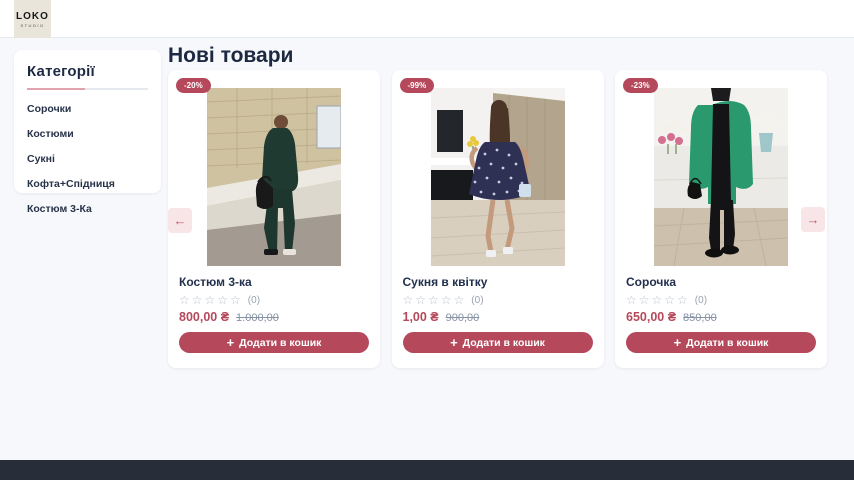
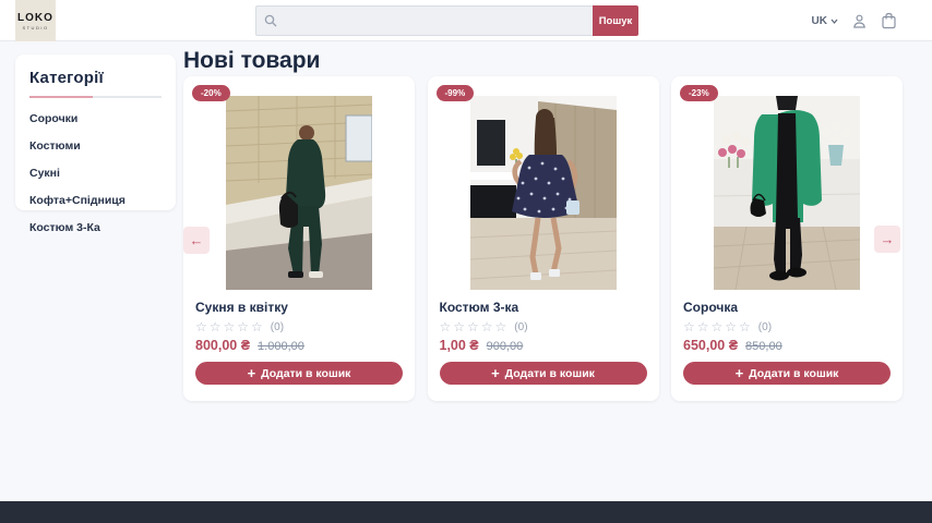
  LOKO
+ Пошук
+ UK
  Категорії
  Сорочки
  Костюми
  Сукні
  Кофта+Спідниця
  Костюм 3-Ка
  Нові товари
  -20%
- Костюм 3-ка
+ Сукня в квітку
  ☆☆☆☆☆
  (0)
  800,00 ₴
  1.000,00
  +
  Додати в кошик
  -99%
- Сукня в квітку
+ Костюм 3-ка
  ☆☆☆☆☆
  (0)
  1,00 ₴
  900,00
  +
  Додати в кошик
  -23%
  Сорочка
  ☆☆☆☆☆
  (0)
  650,00 ₴
  850,00
  +
  Додати в кошик
  ←
  →
